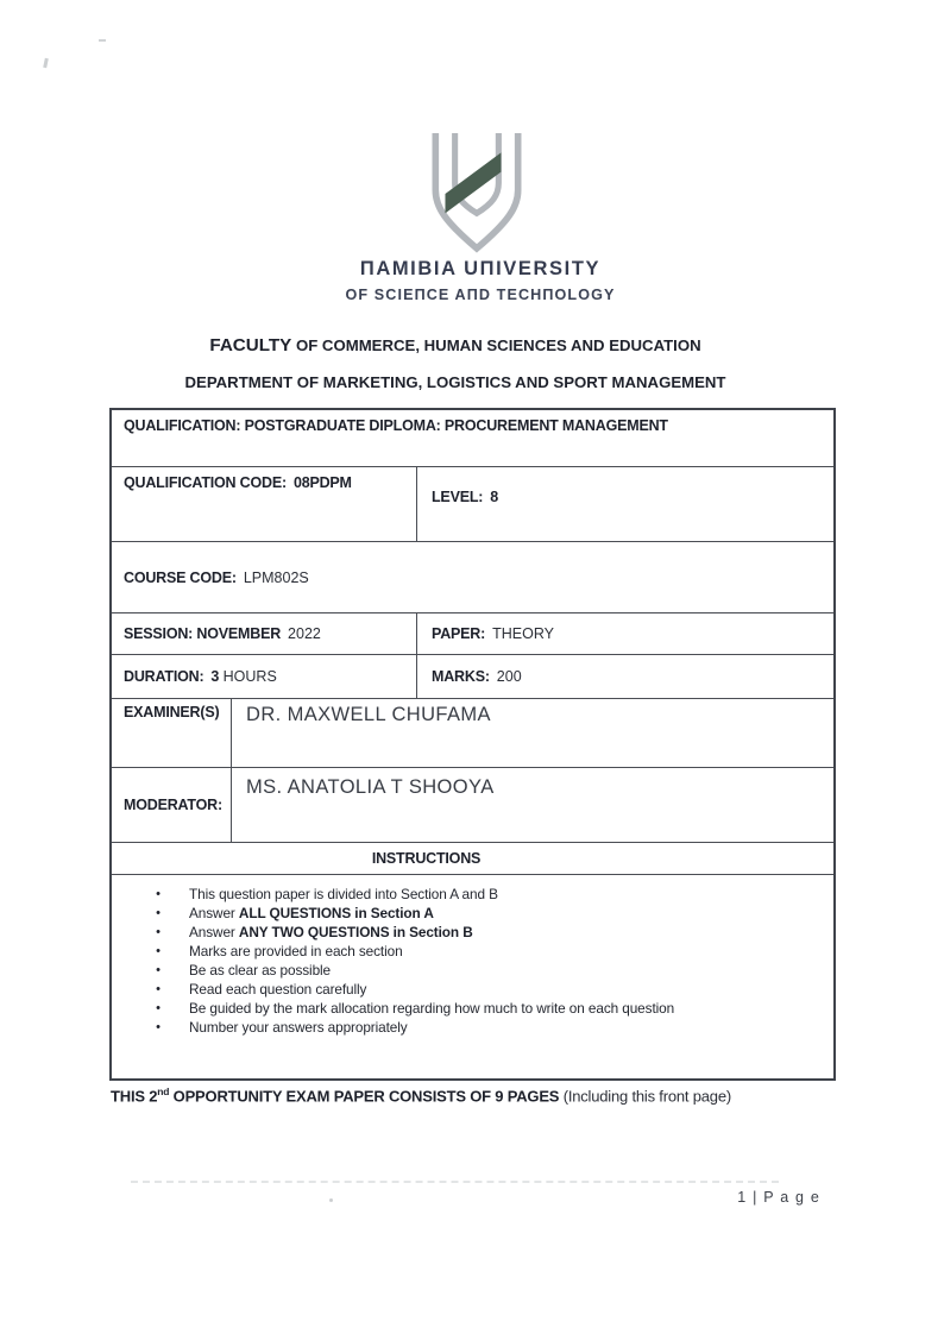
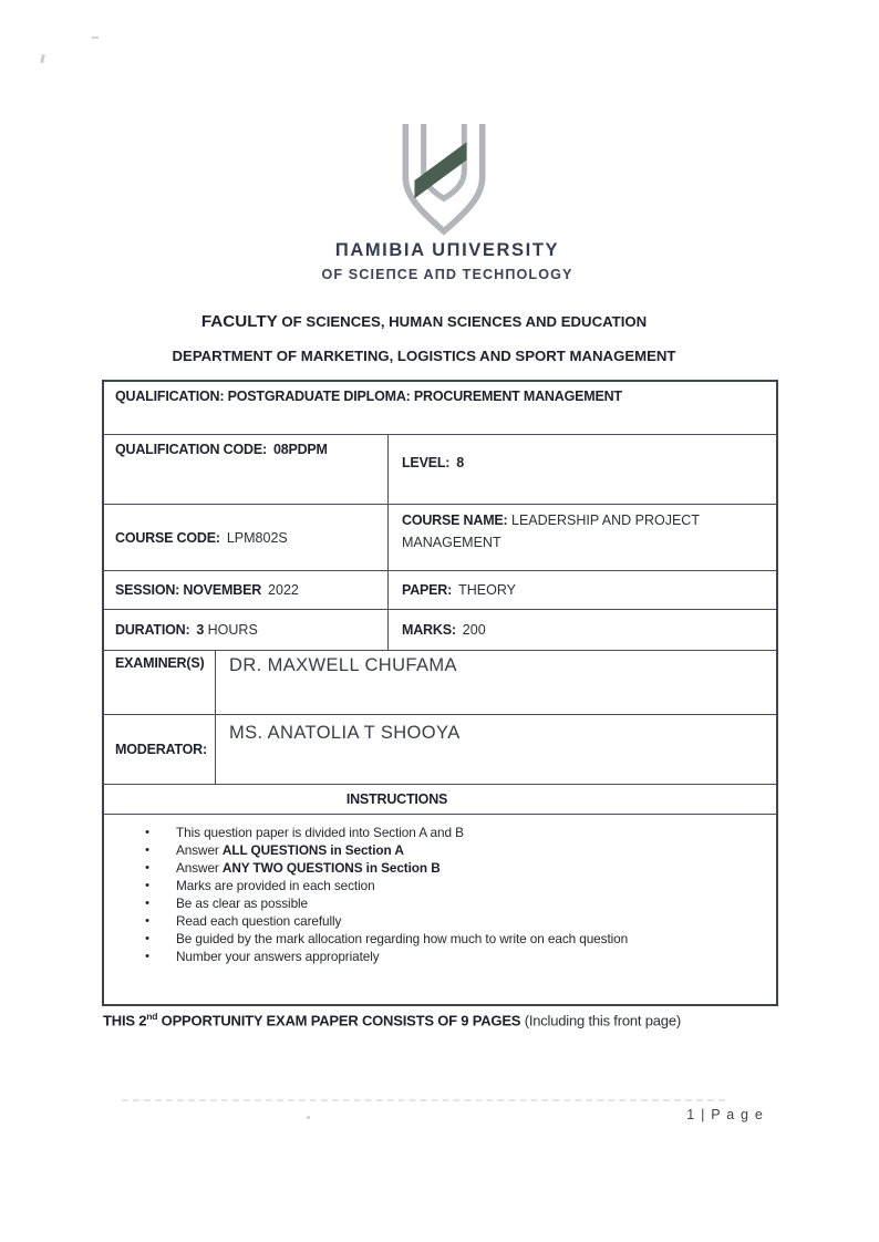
  ПAMIBIA UПIVERSITY
  OF SCIEПCE AПD TECHПOLOGY
- FACULTY OF COMMERCE, HUMAN SCIENCES AND EDUCATION
+ FACULTY OF SCIENCES, HUMAN SCIENCES AND EDUCATION
  DEPARTMENT OF MARKETING, LOGISTICS AND SPORT MANAGEMENT
  QUALIFICATION: POSTGRADUATE DIPLOMA: PROCUREMENT MANAGEMENT
  QUALIFICATION CODE: 08PDPM
  LEVEL: 8
  COURSE CODE: LPM802S
+ COURSE NAME: LEADERSHIP AND PROJECT
+ MANAGEMENT
  SESSION: NOVEMBER 2022
  PAPER: THEORY
  DURATION: 3 HOURS
  MARKS: 200
  EXAMINER(S)
  DR. MAXWELL CHUFAMA
  MODERATOR:
  MS. ANATOLIA T SHOOYA
  INSTRUCTIONS
  •
  This question paper is divided into Section A and B
  •
  Answer ALL QUESTIONS in Section A
  •
  Answer ANY TWO QUESTIONS in Section B
  •
  Marks are provided in each section
  •
  Be as clear as possible
  •
  Read each question carefully
  •
  Be guided by the mark allocation regarding how much to write on each question
  •
  Number your answers appropriately
  THIS 2nd OPPORTUNITY EXAM PAPER CONSISTS OF 9 PAGES (Including this front page)
  1 | P a g e
